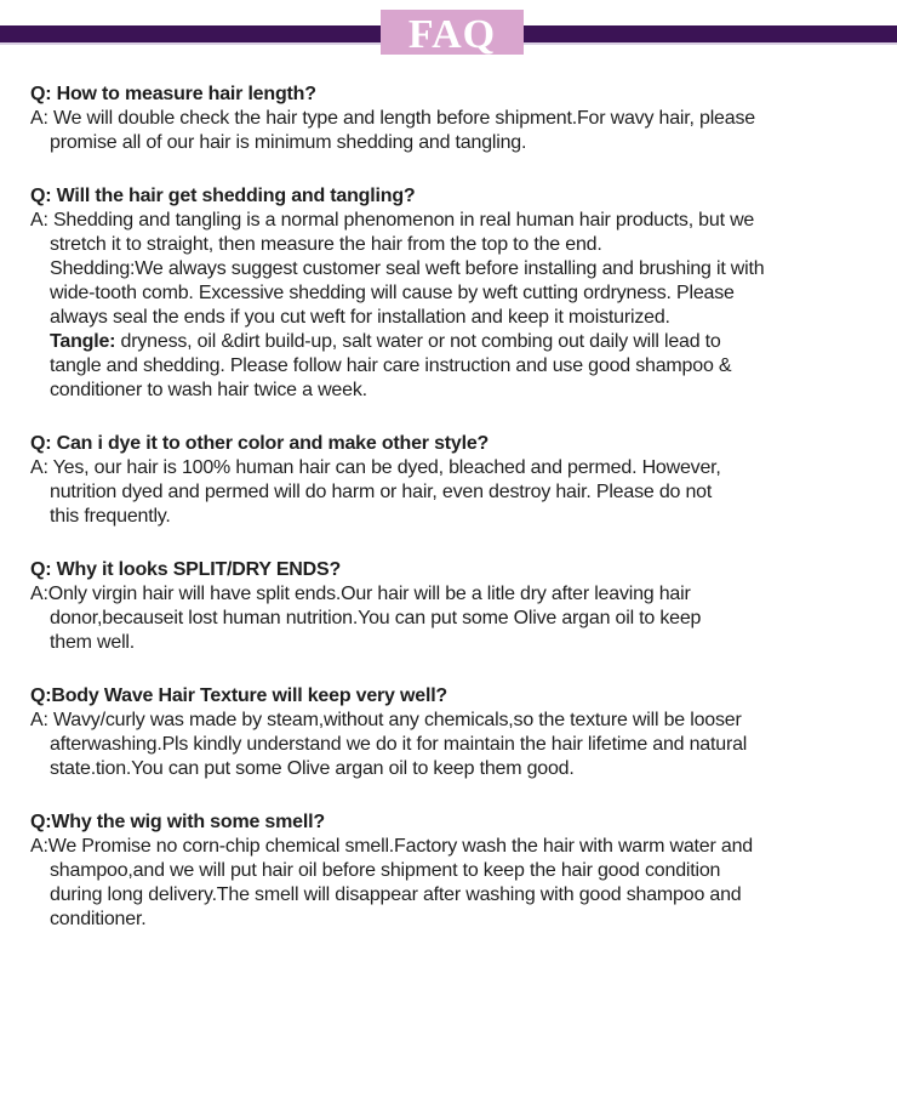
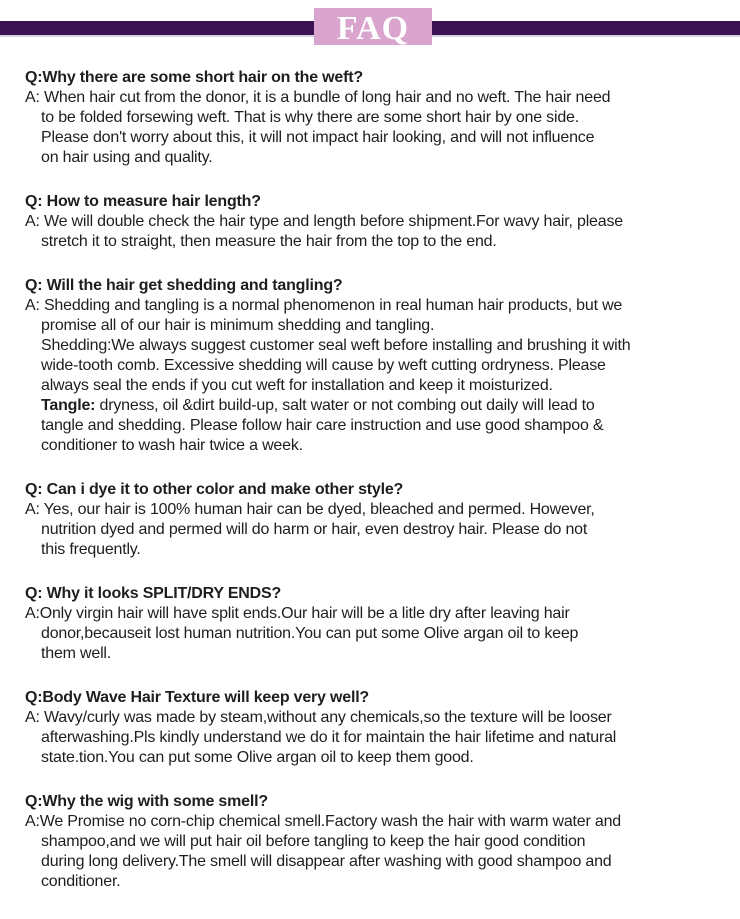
  FAQ
+ Q:Why there are some short hair on the weft?
+ A: When hair cut from the donor, it is a bundle of long hair and no weft. The hair need
+ to be folded forsewing weft. That is why there are some short hair by one side.
+ Please don't worry about this, it will not impact hair looking, and will not influence
+ on hair using and quality.
  Q: How to measure hair length?
  A: We will double check the hair type and length before shipment.For wavy hair, please
- promise all of our hair is minimum shedding and tangling.
+ stretch it to straight, then measure the hair from the top to the end.
  Q: Will the hair get shedding and tangling?
  A: Shedding and tangling is a normal phenomenon in real human hair products, but we
- stretch it to straight, then measure the hair from the top to the end.
+ promise all of our hair is minimum shedding and tangling.
  Shedding:We always suggest customer seal weft before installing and brushing it with
  wide-tooth comb. Excessive shedding will cause by weft cutting ordryness. Please
  always seal the ends if you cut weft for installation and keep it moisturized.
  Tangle: dryness, oil &dirt build-up, salt water or not combing out daily will lead to
  tangle and shedding. Please follow hair care instruction and use good shampoo &
  conditioner to wash hair twice a week.
  Q: Can i dye it to other color and make other style?
  A: Yes, our hair is 100% human hair can be dyed, bleached and permed. However,
  nutrition dyed and permed will do harm or hair, even destroy hair. Please do not
  this frequently.
  Q: Why it looks SPLIT/DRY ENDS?
  A:Only virgin hair will have split ends.Our hair will be a litle dry after leaving hair
  donor,becauseit lost human nutrition.You can put some Olive argan oil to keep
  them well.
  Q:Body Wave Hair Texture will keep very well?
  A: Wavy/curly was made by steam,without any chemicals,so the texture will be looser
  afterwashing.Pls kindly understand we do it for maintain the hair lifetime and natural
  state.tion.You can put some Olive argan oil to keep them good.
  Q:Why the wig with some smell?
  A:We Promise no corn-chip chemical smell.Factory wash the hair with warm water and
- shampoo,and we will put hair oil before shipment to keep the hair good condition
+ shampoo,and we will put hair oil before tangling to keep the hair good condition
  during long delivery.The smell will disappear after washing with good shampoo and
  conditioner.
